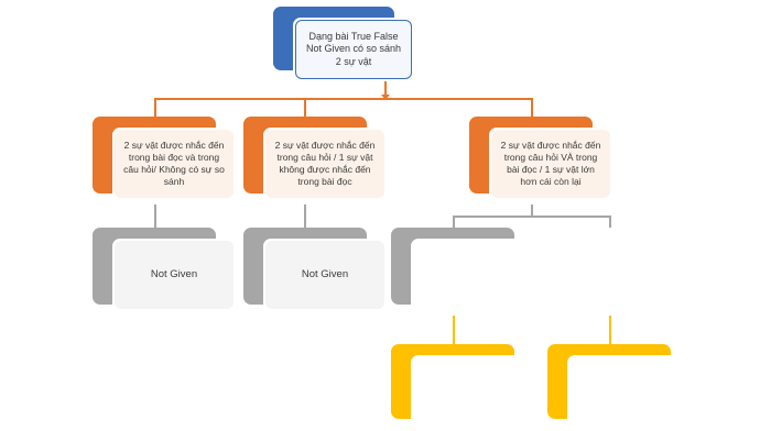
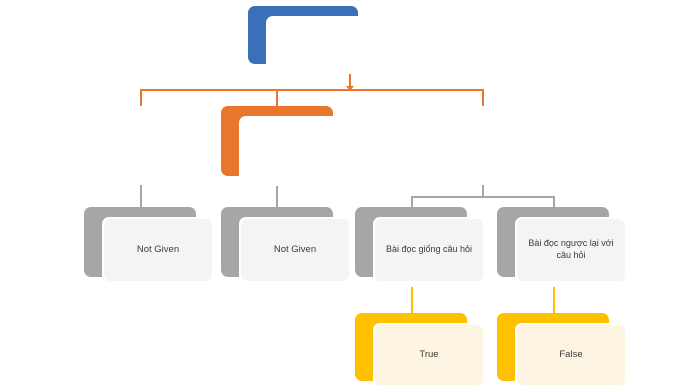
- Dạng bài True False Not Given có so sánh 2 sự vật
- 2 sự vật được nhắc đến trong bài đọc và trong câu hỏi/ Không có sự so sánh
- 2 sự vật được nhắc đến trong câu hỏi / 1 sự vật không được nhắc đến trong bài đọc
- 2 sự vật được nhắc đến trong câu hỏi VÀ trong bài đọc / 1 sự vật lớn hơn cái còn lại
  Not Given
  Not Given
+ Bài đọc giống câu hỏi
+ Bài đọc ngược lại với câu hỏi
+ True
+ False
